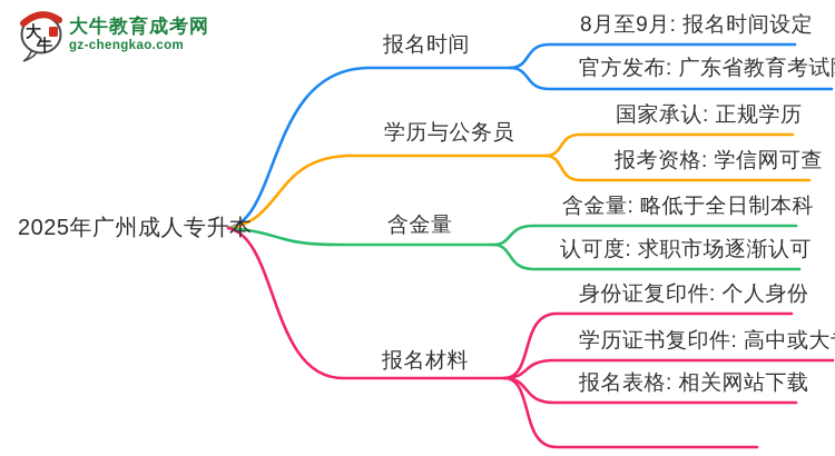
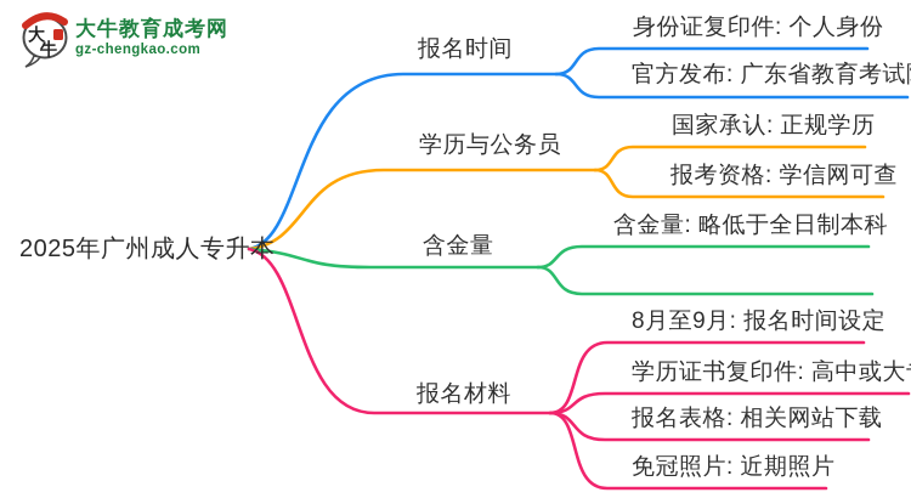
  大
  牛
  大牛教育成考网
  gz-chengkao.com
  2025年广州成人专升本
  报名时间
  学历与公务员
  含金量
  报名材料
- 8月至9月: 报名时间设定
+ 身份证复印件: 个人身份
  官方发布: 广东省教育考试
  国家承认: 正规学历
  报考资格: 学信网可查
  含金量: 略低于全日制本科
- 认可度: 求职市场逐渐认可
- 身份证复印件: 个人身份
+ 8月至9月: 报名时间设定
  学历证书复印件: 高中或大
  报名表格: 相关网站下载
+ 免冠照片: 近期照片
